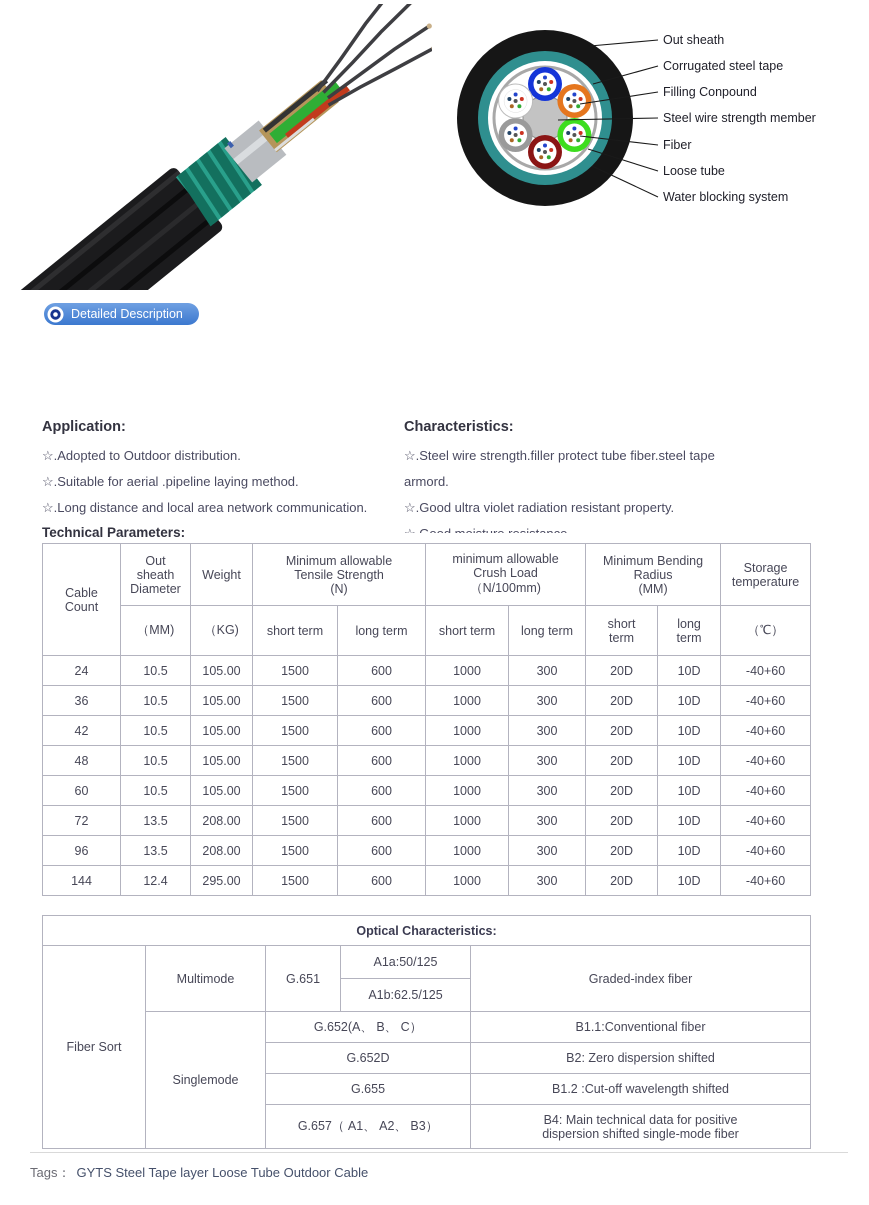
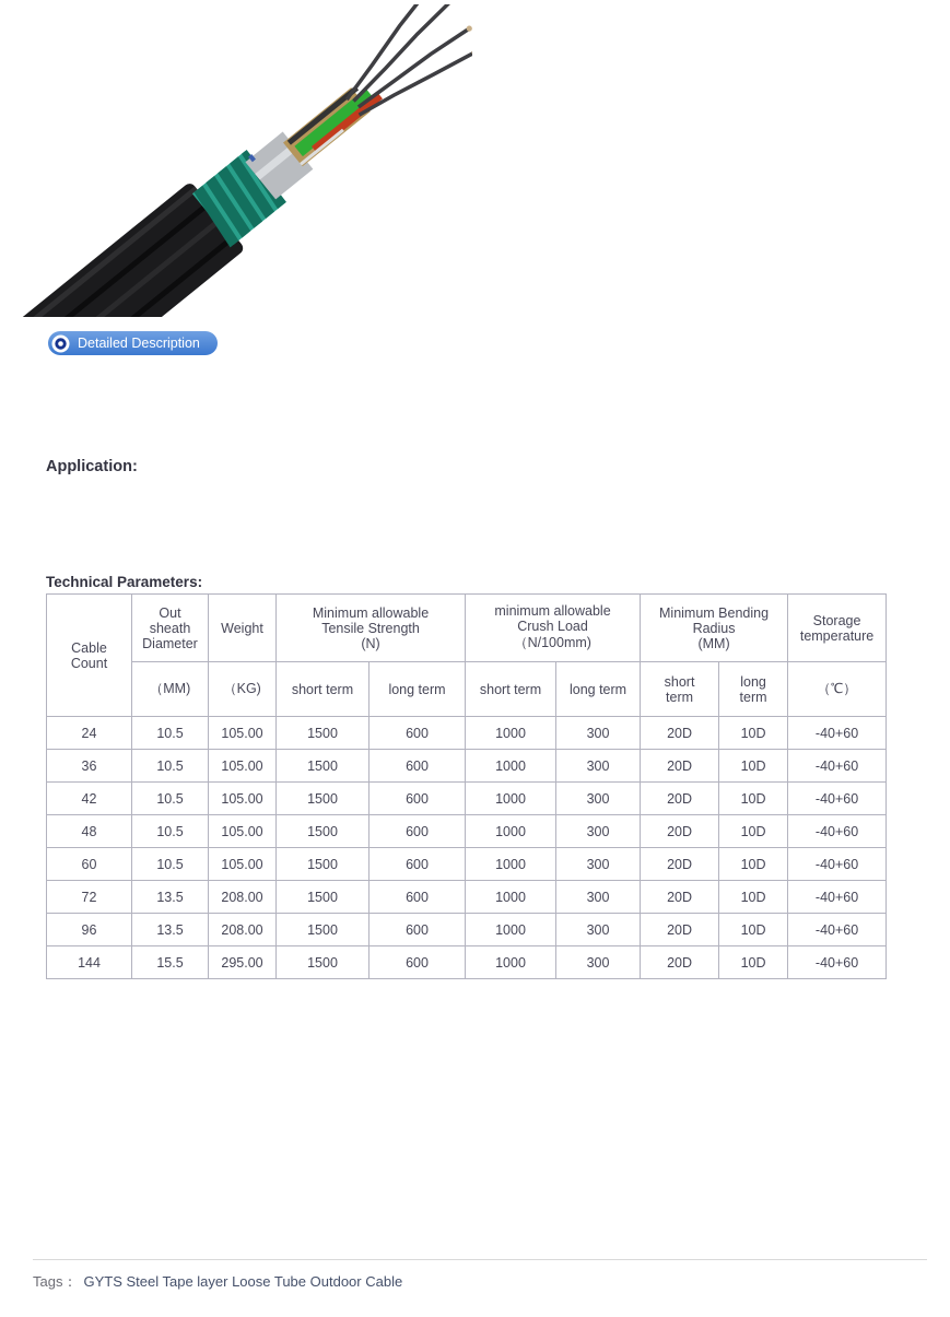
- Out sheath
- Corrugated steel tape
- Filling Conpound
- Steel wire strength member
- Fiber
- Loose tube
- Water blocking system
  Detailed Description
  Application:
- ☆.Adopted to Outdoor distribution.
- ☆.Suitable for aerial .pipeline laying method.
- ☆.Long distance and local area network communication.
- Characteristics:
- ☆.Steel wire strength.filler protect tube fiber.steel tape
- armord.
- ☆.Good ultra violet radiation resistant property.
  Technical Parameters:
  Cable Count	Out sheath Diameter	Weight	Minimum allowable Tensile Strength (N)	minimum allowable Crush Load （N/100mm)	Minimum Bending Radius (MM)	Storage temperature
  （MM)	（KG)	short term	long term	short term	long term	short term	long term	（℃）
  24	10.5	105.00	1500	600	1000	300	20D	10D	-40+60
  36	10.5	105.00	1500	600	1000	300	20D	10D	-40+60
  42	10.5	105.00	1500	600	1000	300	20D	10D	-40+60
  48	10.5	105.00	1500	600	1000	300	20D	10D	-40+60
  60	10.5	105.00	1500	600	1000	300	20D	10D	-40+60
  72	13.5	208.00	1500	600	1000	300	20D	10D	-40+60
  96	13.5	208.00	1500	600	1000	300	20D	10D	-40+60
- 144	12.4	295.00	1500	600	1000	300	20D	10D	-40+60
+ 144	15.5	295.00	1500	600	1000	300	20D	10D	-40+60
- Optical Characteristics:
- Fiber Sort	Multimode	G.651	A1a:50/125	Graded-index fiber
- A1b:62.5/125
- Singlemode	G.652(A、 B、 C）	B1.1:Conventional fiber
- G.652D	B2: Zero dispersion shifted
- G.655	B1.2 :Cut-off wavelength shifted
- G.657（ A1、 A2、 B3）	B4: Main technical data for positive dispersion shifted single-mode fiber
  Tags： GYTS Steel Tape layer Loose Tube Outdoor Cable
